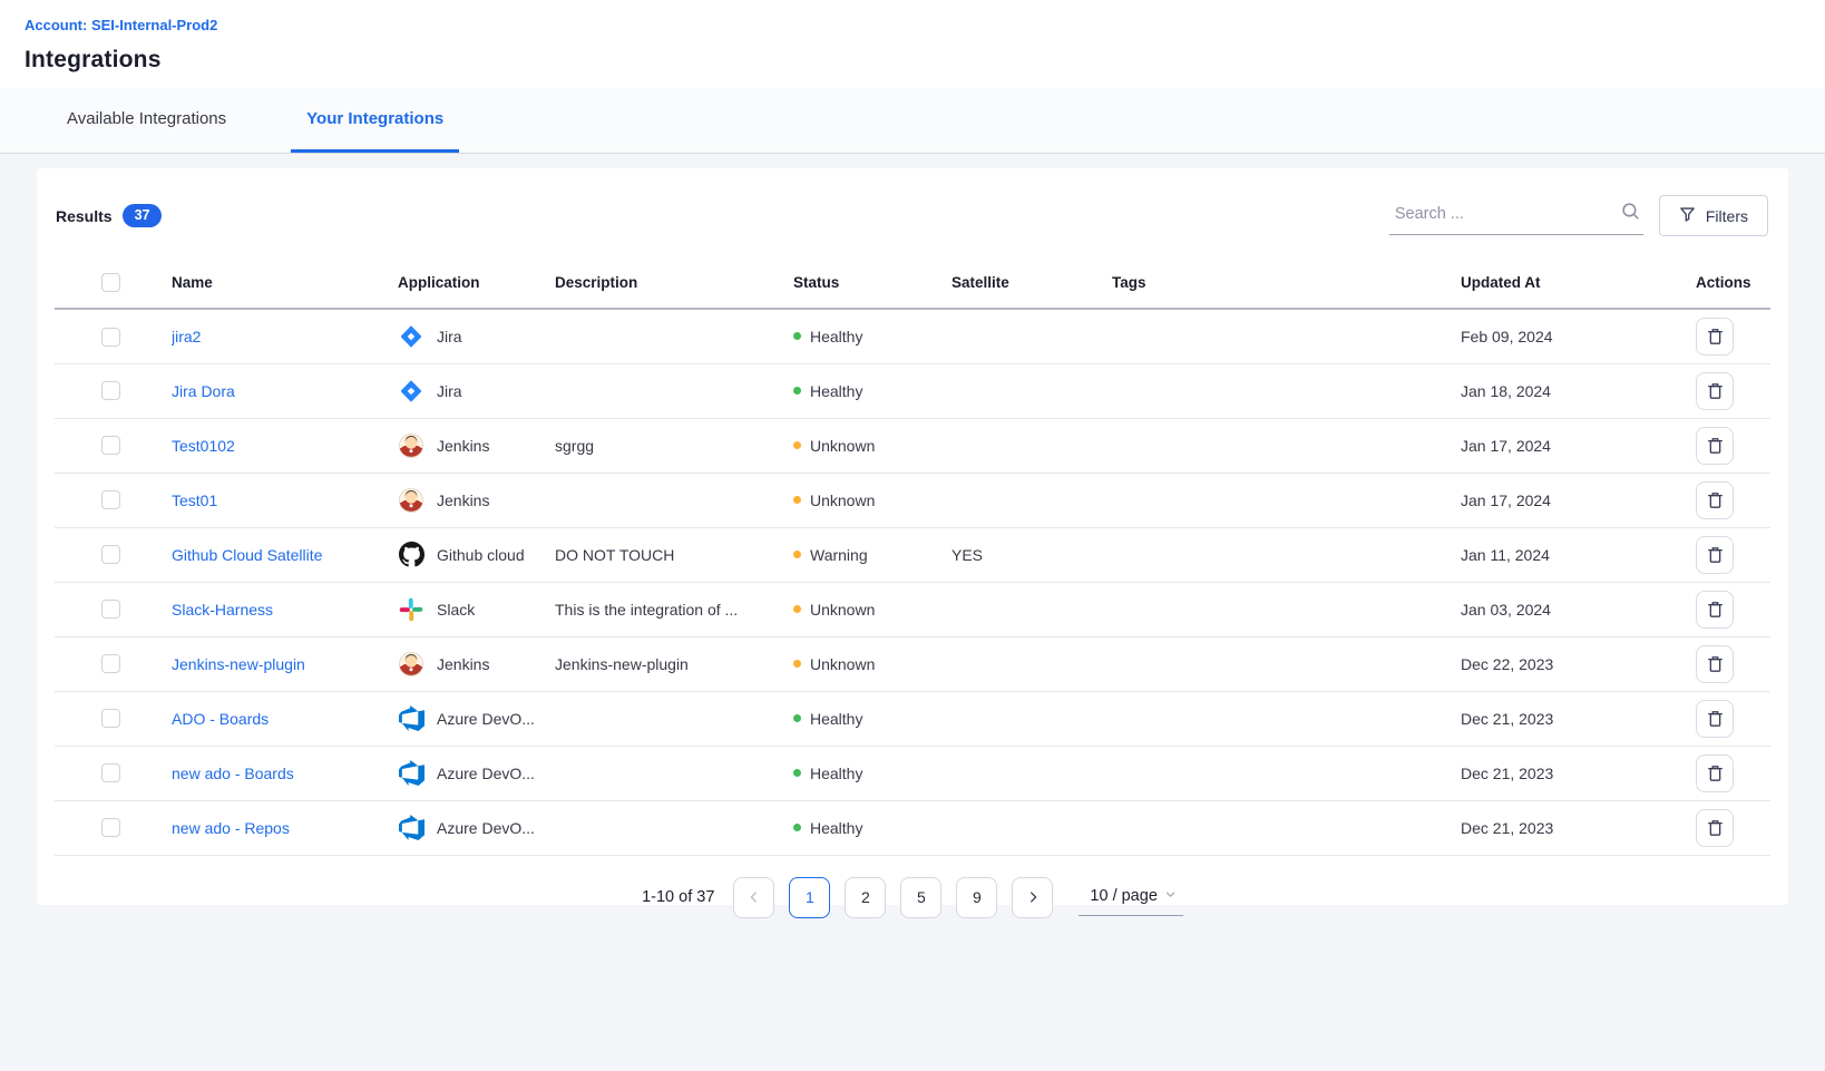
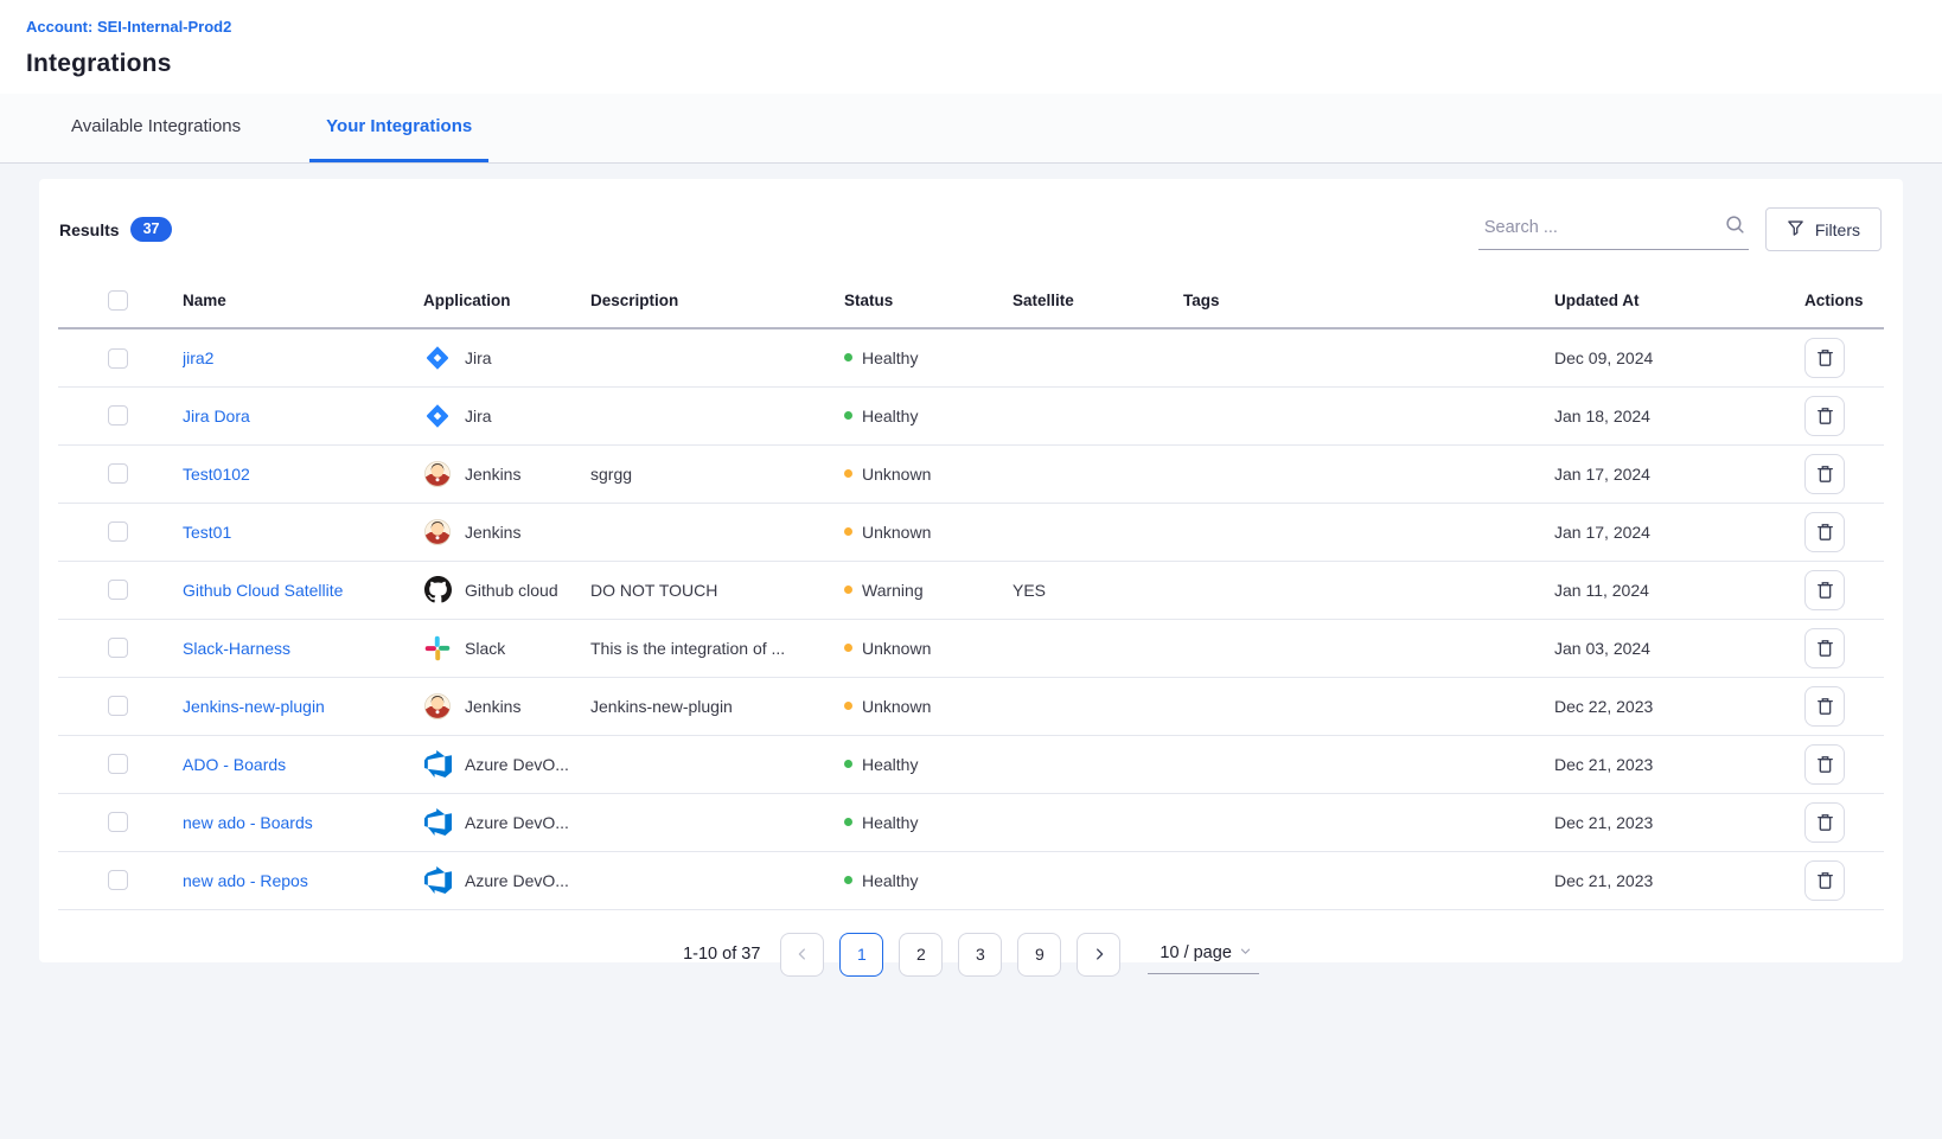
  Account: SEI-Internal-Prod2
  Integrations
  Available Integrations
  Your Integrations
  Results
  37
  Search ...
  Filters
  	Name	Application	Description	Status	Satellite	Tags	Updated At	Actions
- 	jira2	Jira		Healthy			Feb 09, 2024
+ 	jira2	Jira		Healthy			Dec 09, 2024
  	Jira Dora	Jira		Healthy			Jan 18, 2024
  	Test0102	Jenkins	sgrgg	Unknown			Jan 17, 2024
  	Test01	Jenkins		Unknown			Jan 17, 2024
  	Github Cloud Satellite	Github cloud	DO NOT TOUCH	Warning	YES		Jan 11, 2024
  	Slack-Harness	Slack	This is the integration of ...	Unknown			Jan 03, 2024
  	Jenkins-new-plugin	Jenkins	Jenkins-new-plugin	Unknown			Dec 22, 2023
  	ADO - Boards	Azure DevO...		Healthy			Dec 21, 2023
  	new ado - Boards	Azure DevO...		Healthy			Dec 21, 2023
  	new ado - Repos	Azure DevO...		Healthy			Dec 21, 2023
  1-10 of 37
  1
  2
- 5
+ 3
  9
  10 / page
